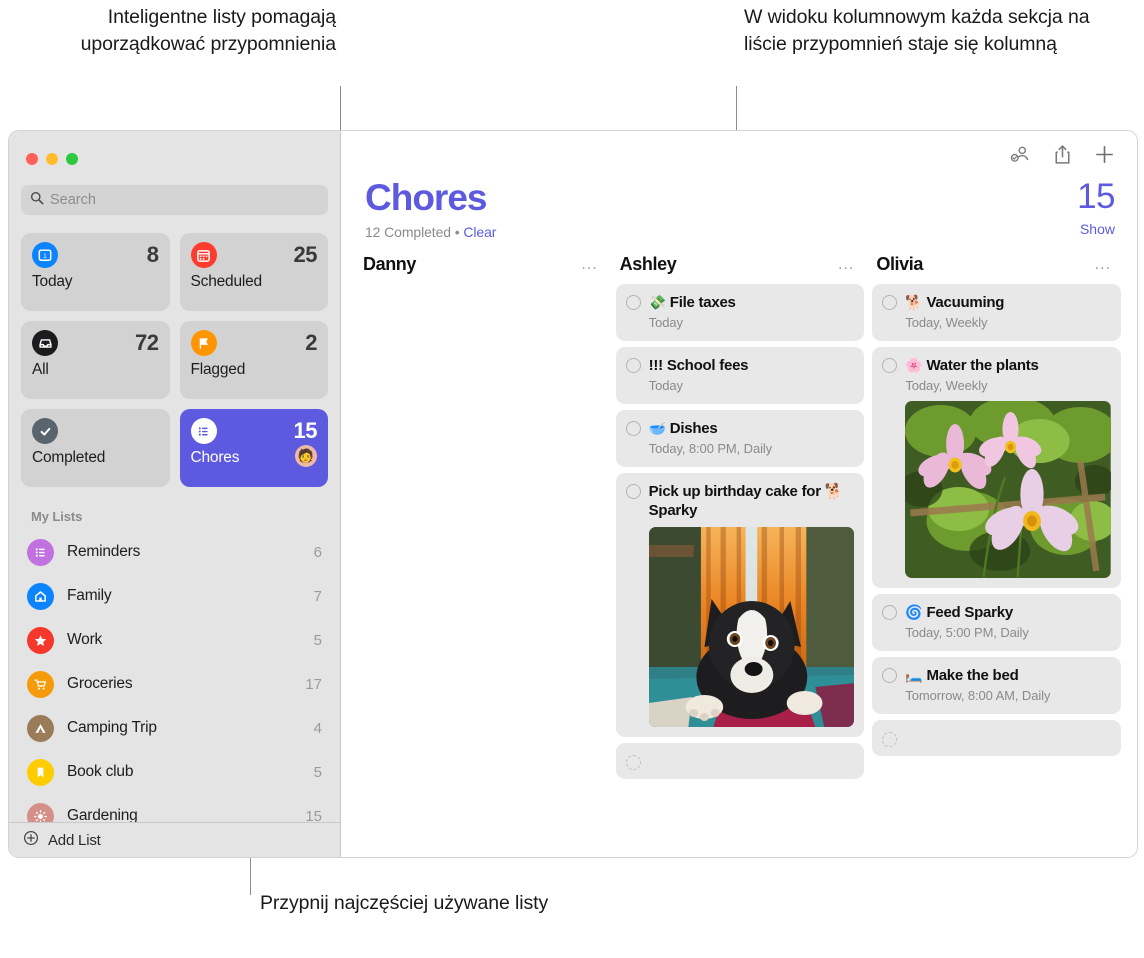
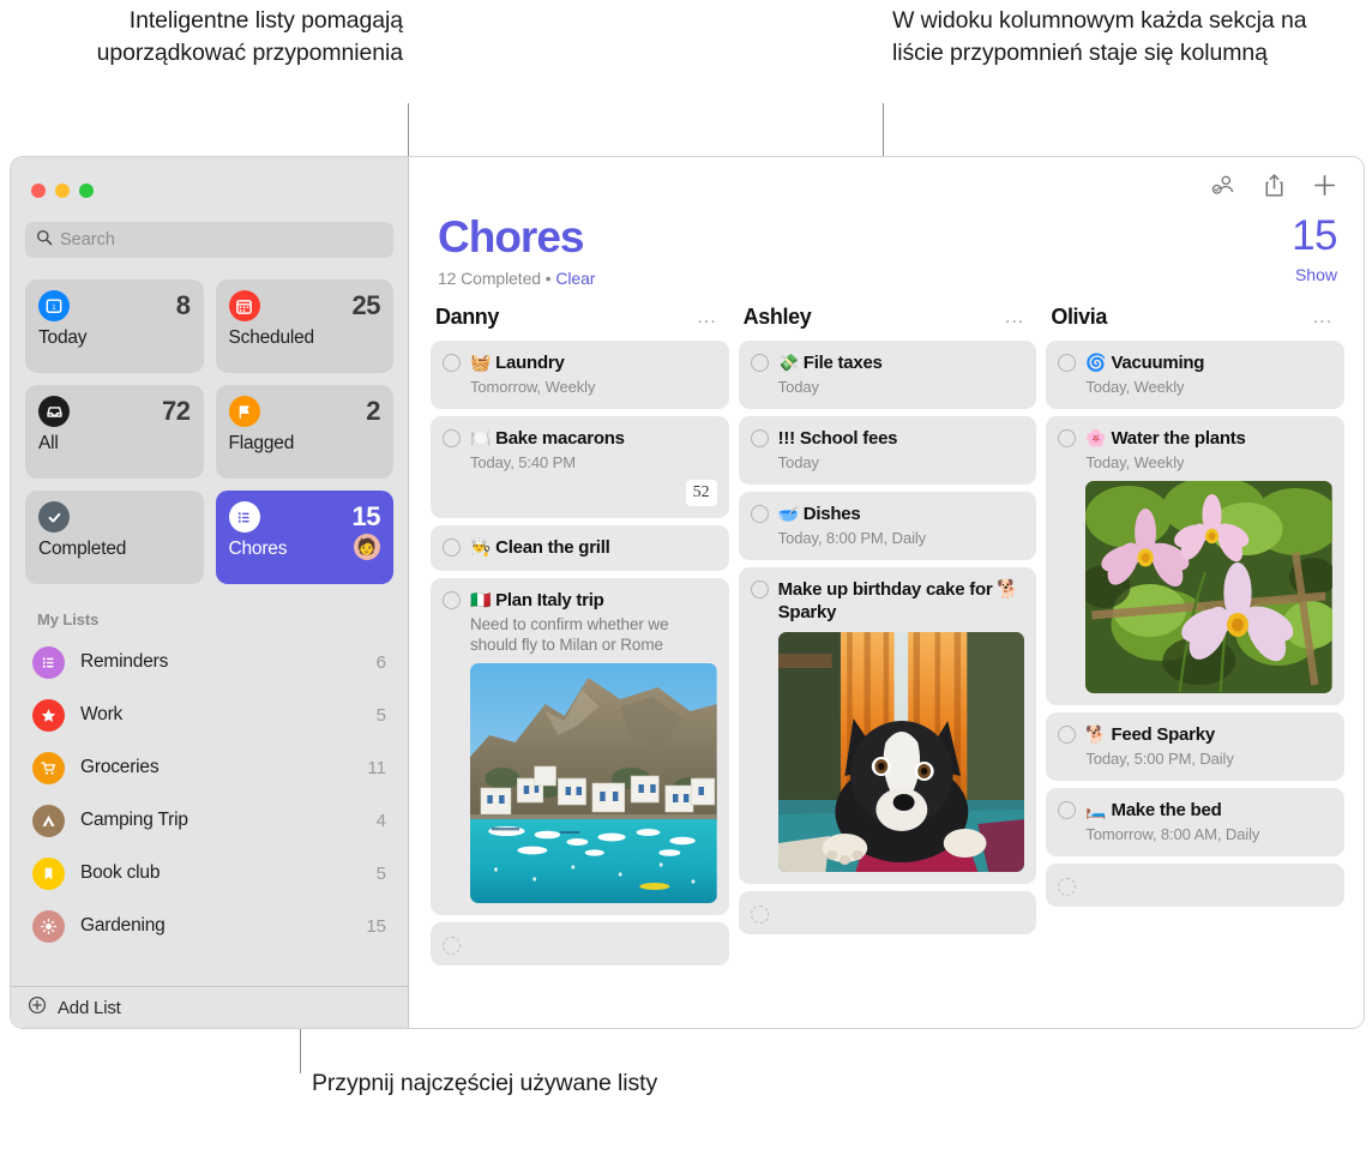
  Inteligentne listy pomagają uporządkować przypomnienia
  W widoku kolumnowym każda sekcja na liście przypomnień staje się kolumną
  Przypnij najczęściej używane listy
  Search
  8
  Today
  25
  Scheduled
  72
  All
  2
  Flagged
  Completed
  15
  Chores
  🧑
  My Lists
  Reminders
  6
- Family
- 7
  Work
  5
  Groceries
- 17
+ 11
  Camping Trip
  4
  Book club
  5
  Gardening
  15
  Add List
  Chores
  12 Completed • Clear
  15
  Show
  Danny
  ...
+ 🧺 Laundry
+ Tomorrow, Weekly
+ 🍽️ Bake macarons
+ Today, 5:40 PM
+ 52
+ 👨‍🍳 Clean the grill
+ 🇮🇹 Plan Italy trip
+ Need to confirm whether we should fly to Milan or Rome
  Ashley
  ...
  💸 File taxes
  Today
  !!! School fees
  Today
  🥣 Dishes
  Today, 8:00 PM, Daily
- Pick up birthday cake for 🐕 Sparky
+ Make up birthday cake for 🐕 Sparky
  Olivia
  ...
- 🐕 Vacuuming
+ 🌀 Vacuuming
  Today, Weekly
  🌸 Water the plants
  Today, Weekly
- 🌀 Feed Sparky
+ 🐕 Feed Sparky
  Today, 5:00 PM, Daily
  🛏️ Make the bed
  Tomorrow, 8:00 AM, Daily
